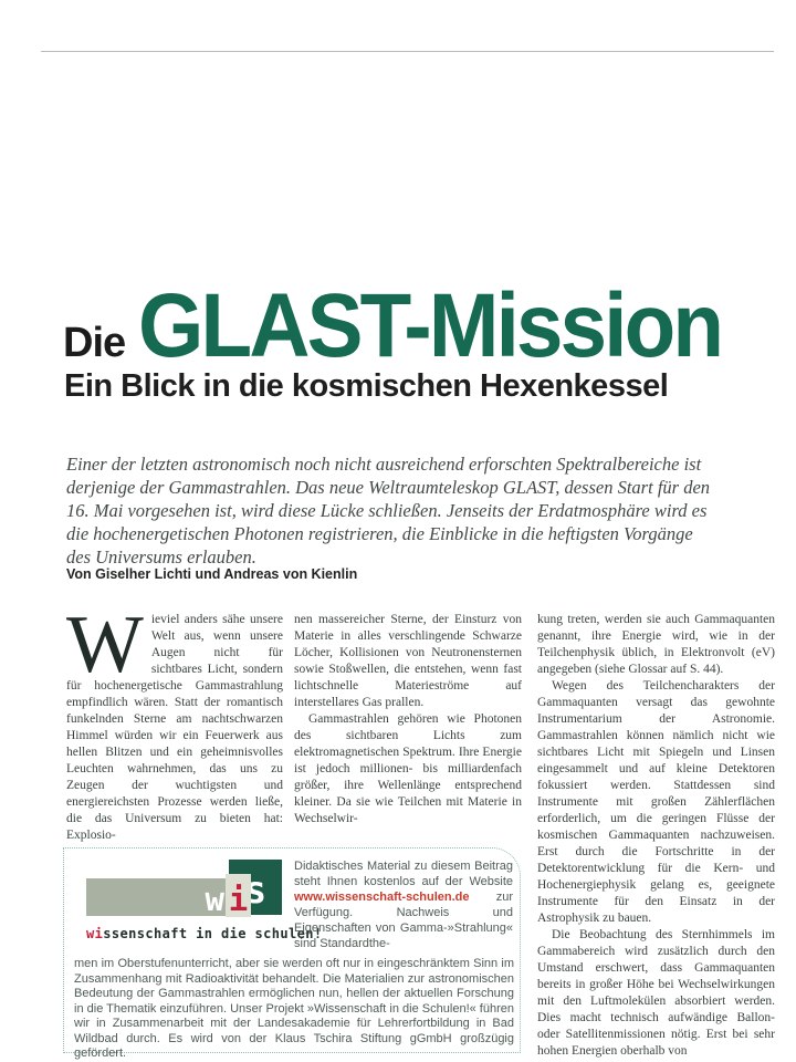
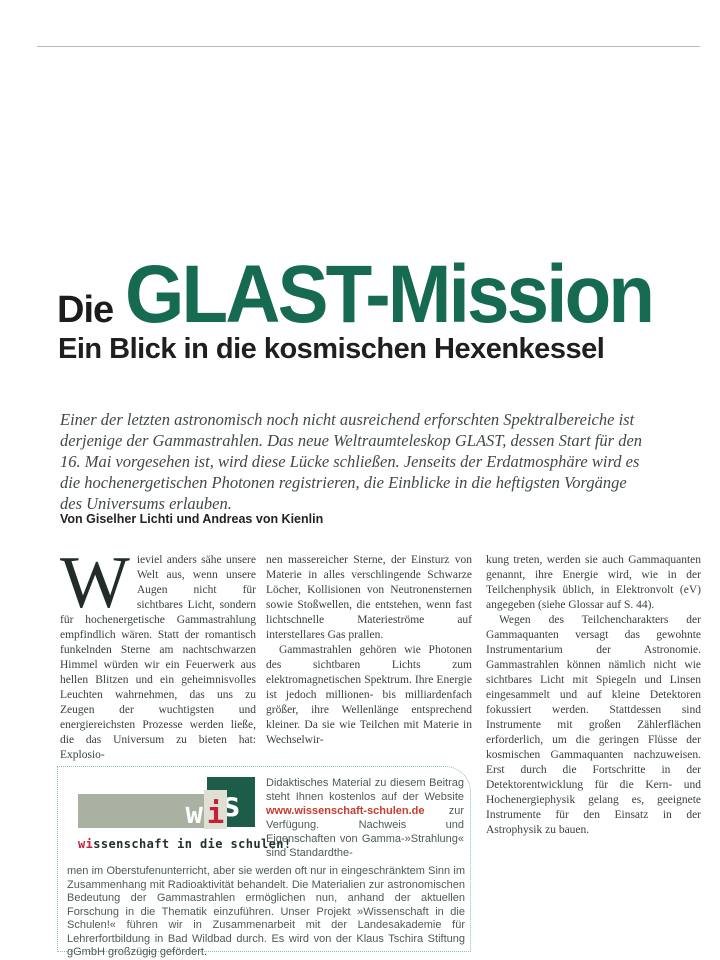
  Die
  GLAST-Mission
  Ein Blick in die kosmischen Hexenkessel
  Einer der letzten astronomisch noch nicht ausreichend erforschten Spektralbereiche ist derjenige der Gammastrahlen. Das neue Weltraumteleskop GLAST, dessen Start für den 16. Mai vorgesehen ist, wird diese Lücke schließen. Jenseits der Erdatmosphäre wird es die hochenergetischen Photonen registrieren, die Einblicke in die heftigsten Vorgänge des Universums erlauben.
  Von Giselher Lichti und Andreas von Kienlin
  W
  ieviel anders sähe unsere Welt aus, wenn unsere Augen nicht für sichtbares Licht, sondern für hochenergetische Gammastrahlung empfindlich wären. Statt der romantisch funkelnden Sterne am nachtschwarzen Himmel würden wir ein Feuerwerk aus hellen Blitzen und ein geheimnisvolles Leuchten wahrnehmen, das uns zu Zeugen der wuchtigsten und energiereichsten Prozesse werden ließe, die das Universum zu bieten hat: Explosio-
  nen massereicher Sterne, der Einsturz von Materie in alles verschlingende Schwarze Löcher, Kollisionen von Neutronensternen sowie Stoßwellen, die entstehen, wenn fast lichtschnelle Materieströme auf interstellares Gas prallen.
  Gammastrahlen gehören wie Photonen des sichtbaren Lichts zum elektromagnetischen Spektrum. Ihre Energie ist jedoch millionen- bis milliardenfach größer, ihre Wellenlänge entsprechend kleiner. Da sie wie Teilchen mit Materie in Wechselwir-
  kung treten, werden sie auch Gammaquanten genannt, ihre Energie wird, wie in der Teilchenphysik üblich, in Elektronvolt (eV) angegeben (siehe Glossar auf S. 44).
  Wegen des Teilchencharakters der Gammaquanten versagt das gewohnte Instrumentarium der Astronomie. Gammastrahlen können nämlich nicht wie sichtbares Licht mit Spiegeln und Linsen eingesammelt und auf kleine Detektoren fokussiert werden. Stattdessen sind Instrumente mit großen Zählerflächen erforderlich, um die geringen Flüsse der kosmischen Gammaquanten nachzuweisen. Erst durch die Fortschritte in der Detektorentwicklung für die Kern- und Hochenergiephysik gelang es, geeignete Instrumente für den Einsatz in der Astrophysik zu bauen.
- Die Beobachtung des Sternhimmels im Gammabereich wird zusätzlich durch den Umstand erschwert, dass Gammaquanten bereits in großer Höhe bei Wechselwirkungen mit den Luftmolekülen absorbiert werden. Dies macht technisch aufwändige Ballon- oder Satellitenmissionen nötig. Erst bei sehr hohen Energien oberhalb von
  s
  w
  i
  wissenschaft in die schulen!
  Didaktisches Material zu diesem Beitrag steht Ihnen kostenlos auf der Website www.wissenschaft-schulen.de zur Verfügung. Nachweis und Eigenschaften von Gamma-»Strahlung« sind Standardthe-
- men im Oberstufenunterricht, aber sie werden oft nur in eingeschränktem Sinn im Zusammenhang mit Radioaktivität behandelt. Die Materialien zur astronomischen Bedeutung der Gammastrahlen ermöglichen nun, hellen der aktuellen Forschung in die Thematik einzuführen. Unser Projekt »Wissenschaft in die Schulen!« führen wir in Zusammenarbeit mit der Landesakademie für Lehrerfortbildung in Bad Wildbad durch. Es wird von der Klaus Tschira Stiftung gGmbH großzügig gefördert.
+ men im Oberstufenunterricht, aber sie werden oft nur in eingeschränktem Sinn im Zusammenhang mit Radioaktivität behandelt. Die Materialien zur astronomischen Bedeutung der Gammastrahlen ermöglichen nun, anhand der aktuellen Forschung in die Thematik einzuführen. Unser Projekt »Wissenschaft in die Schulen!« führen wir in Zusammenarbeit mit der Landesakademie für Lehrerfortbildung in Bad Wildbad durch. Es wird von der Klaus Tschira Stiftung gGmbH großzügig gefördert.
